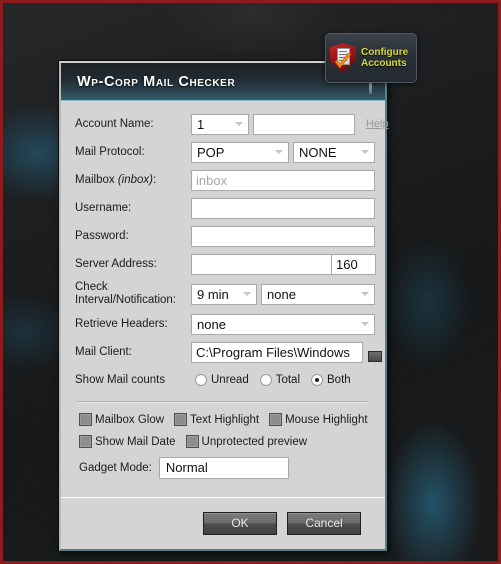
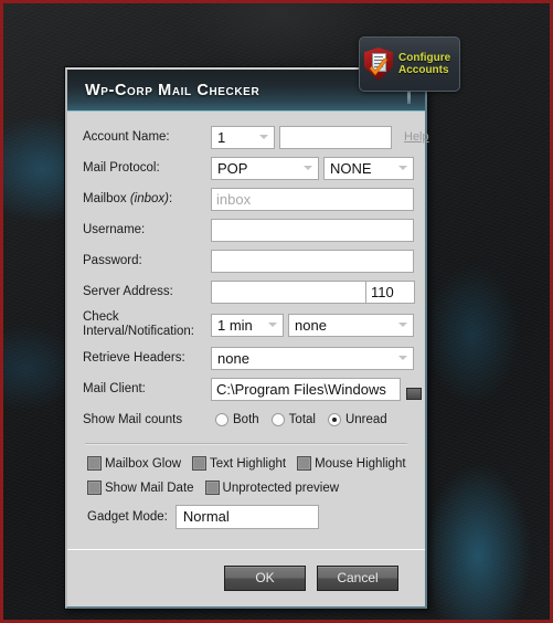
  Configure
  Accounts
  Wp-Corp Mail Checker
  Account Name:
  1
  Help
  Mail Protocol:
  POP
  NONE
  Mailbox (inbox):
  inbox
  Username:
  Password:
  Server Address:
- 160
+ 110
  Check
  Interval/Notification:
- 9 min
+ 1 min
  none
  Retrieve Headers:
  none
  Mail Client:
  C:\Program Files\Windows
  Show Mail counts
- Unread
+ Both
  Total
- Both
+ Unread
  Mailbox Glow
  Text Highlight
  Mouse Highlight
  Show Mail Date
  Unprotected preview
  Gadget Mode:
  Normal
  OK
  Cancel
